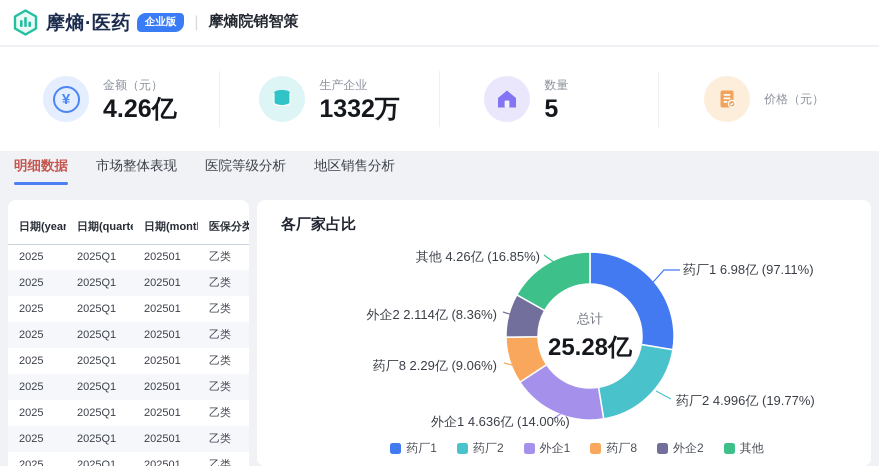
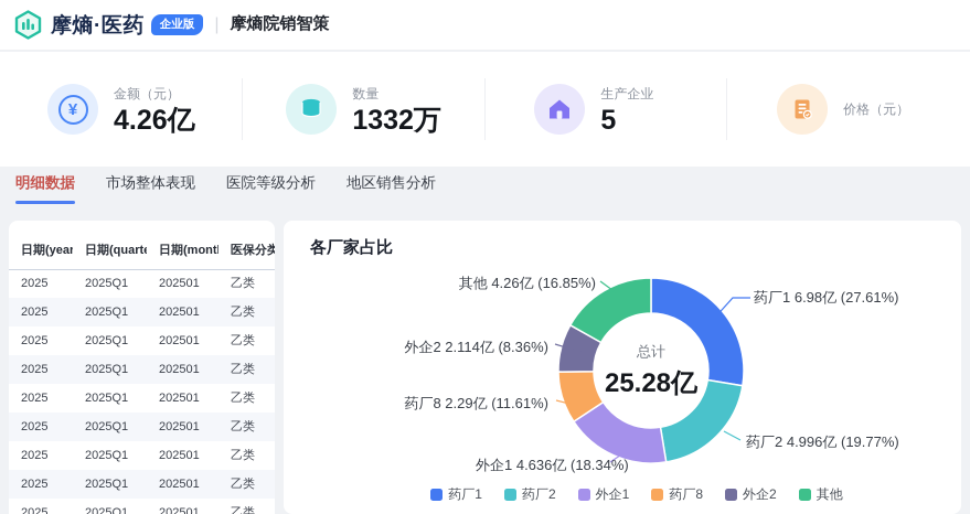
  摩熵·医药
  企业版
  |
  摩熵院销智策
  ¥
  金额（元）
  4.26亿
- 生产企业
+ 数量
  1332万
- 数量
+ 生产企业
  5
  价格（元）
  明细数据
  市场整体表现
  医院等级分析
  地区销售分析
  日期(year	日期(quart	日期(mont	医保分类
  2025	2025Q1	202501	乙类
  2025	2025Q1	202501	乙类
  2025	2025Q1	202501	乙类
  2025	2025Q1	202501	乙类
  2025	2025Q1	202501	乙类
  2025	2025Q1	202501	乙类
  2025	2025Q1	202501	乙类
  2025	2025Q1	202501	乙类
  2025	2025Q1	202501	乙类
  各厂家占比
  总计
  25.28亿
  其他 4.26亿 (16.85%)
- 药厂1 6.98亿 (97.11%)
+ 药厂1 6.98亿 (27.61%)
  外企2 2.114亿 (8.36%)
- 药厂8 2.29亿 (9.06%)
+ 药厂8 2.29亿 (11.61%)
  药厂2 4.996亿 (19.77%)
- 外企1 4.636亿 (14.00%)
+ 外企1 4.636亿 (18.34%)
  药厂1
  药厂2
  外企1
  药厂8
  外企2
  其他
